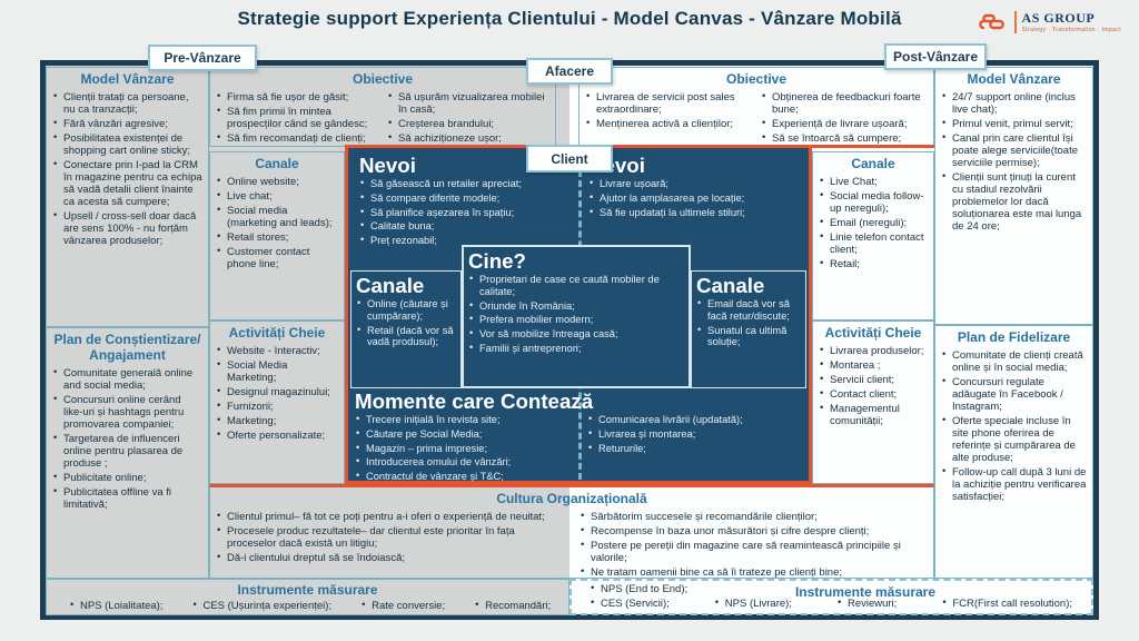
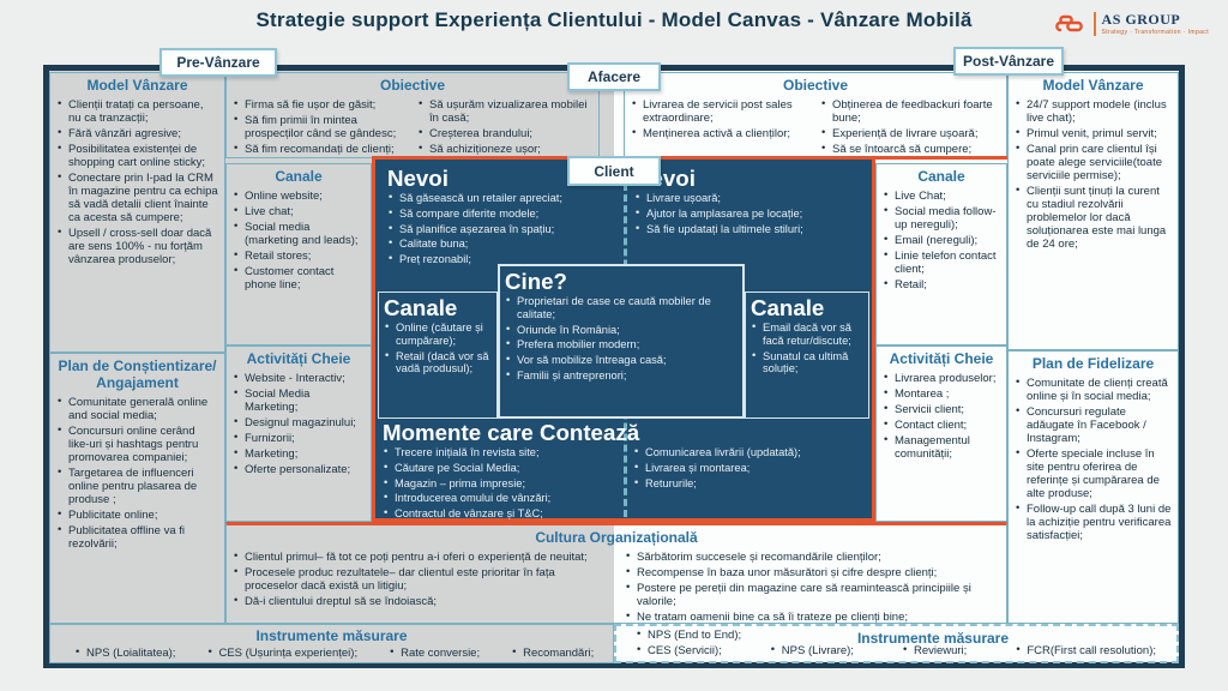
  Strategie support Experiența Clientului - Model Canvas - Vânzare Mobilă
  AS GROUP
  Pre-Vânzare
  Afacere
  Post-Vânzare
  Client
  Model Vânzare
  Clienții tratați ca persoane, nu ca tranzacții;
  Fără vânzări agresive;
  Posibilitatea existenței de shopping cart online sticky;
  Conectare prin I-pad la CRM în magazine pentru ca echipa să vadă detalii client înainte ca acesta să cumpere;
  Upsell / cross-sell doar dacă are sens 100% - nu forțăm vânzarea produselor;
  Plan de Conștientizare/ Angajament
  Comunitate generală online and social media;
  Concursuri online cerând like-uri și hashtags pentru promovarea companiei;
  Targetarea de influenceri online pentru plasarea de produse ;
  Publicitate online;
- Publicitatea offline va fi limitativă;
+ Publicitatea offline va fi rezolvării;
  Obiective
  Firma să fie ușor de găsit;
  Să fim primii în mintea prospecților când se gândesc;
  Să fim recomandați de clienți;
  Să ușurăm vizualizarea mobilei în casă;
  Creșterea brandului;
  Să achiziționeze ușor;
  Canale
  Online website;
  Live chat;
  Social media (marketing and leads);
  Retail stores;
  Customer contact phone line;
  Activități Cheie
  Website - Interactiv;
  Social Media Marketing;
  Designul magazinului;
  Furnizorii;
  Marketing;
  Oferte personalizate;
  Nevoi
  Să găsească un retailer apreciat;
  Să compare diferite modele;
  Să planifice așezarea în spațiu;
  Calitate buna;
  Preț rezonabil;
  Livrare ușoară;
  Ajutor la amplasarea pe locație;
  Să fie updatați la ultimele stiluri;
  Canale
  Online (căutare și cumpărare);
  Retail (dacă vor să vadă produsul);
  Cine?
  Proprietari de case ce caută mobiler de calitate;
  Oriunde în România;
  Prefera mobilier modern;
  Vor să mobilize întreaga casă;
  Familii și antreprenori;
  Canale
  Email dacă vor să facă retur/discute;
  Sunatul ca ultimă soluție;
  Momente care Contează
  Trecere inițială în revista site;
  Căutare pe Social Media;
  Magazin – prima impresie;
  Introducerea omului de vânzări;
  Contractul de vânzare și T&C;
  Comunicarea livrării (updatată);
  Livrarea și montarea;
  Retururile;
  Obiective
  Livrarea de servicii post sales extraordinare;
  Menținerea activă a clienților;
  Obținerea de feedbackuri foarte bune;
  Experiență de livrare ușoară;
  Să se întoarcă să cumpere;
  Canale
  Live Chat;
  Social media follow-up nereguli);
  Email (nereguli);
  Linie telefon contact client;
  Retail;
  Activități Cheie
  Livrarea produselor;
  Montarea ;
  Servicii client;
  Contact client;
  Managementul comunității;
  Model Vânzare
- 24/7 support online (inclus live chat);
+ 24/7 support modele (inclus live chat);
  Primul venit, primul servit;
  Canal prin care clientul își poate alege serviciile(toate serviciile permise);
  Clienții sunt ținuți la curent cu stadiul rezolvării problemelor lor dacă soluționarea este mai lunga de 24 ore;
  Plan de Fidelizare
  Comunitate de clienți creată online și în social media;
  Concursuri regulate adăugate în Facebook / Instagram;
- Oferte speciale incluse în site phone oferirea de referințe și cumpărarea de alte produse;
+ Oferte speciale incluse în site pentru oferirea de referințe și cumpărarea de alte produse;
  Follow-up call după 3 luni de la achiziție pentru verificarea satisfacției;
  Cultura Organizațională
  Clientul primul– fă tot ce poți pentru a-i oferi o experiență de neuitat;
  Procesele produc rezultatele– dar clientul este prioritar în fața proceselor dacă există un litigiu;
  Dă-i clientului dreptul să se îndoiască;
  Sărbătorim succesele și recomandările clienților;
  Recompense în baza unor măsurători și cifre despre clienți;
  Postere pe pereții din magazine care să reamintească principiile și valorile;
  Ne tratam oamenii bine ca să îi trateze pe clienți bine;
  Instrumente măsurare
  NPS (Loialitatea);
  CES (Ușurința experienței);
  Rate conversie;
  Recomandări;
  Instrumente măsurare
  NPS (End to End);
  CES (Servicii);
  NPS (Livrare);
  Reviewuri;
  FCR(First call resolution);
